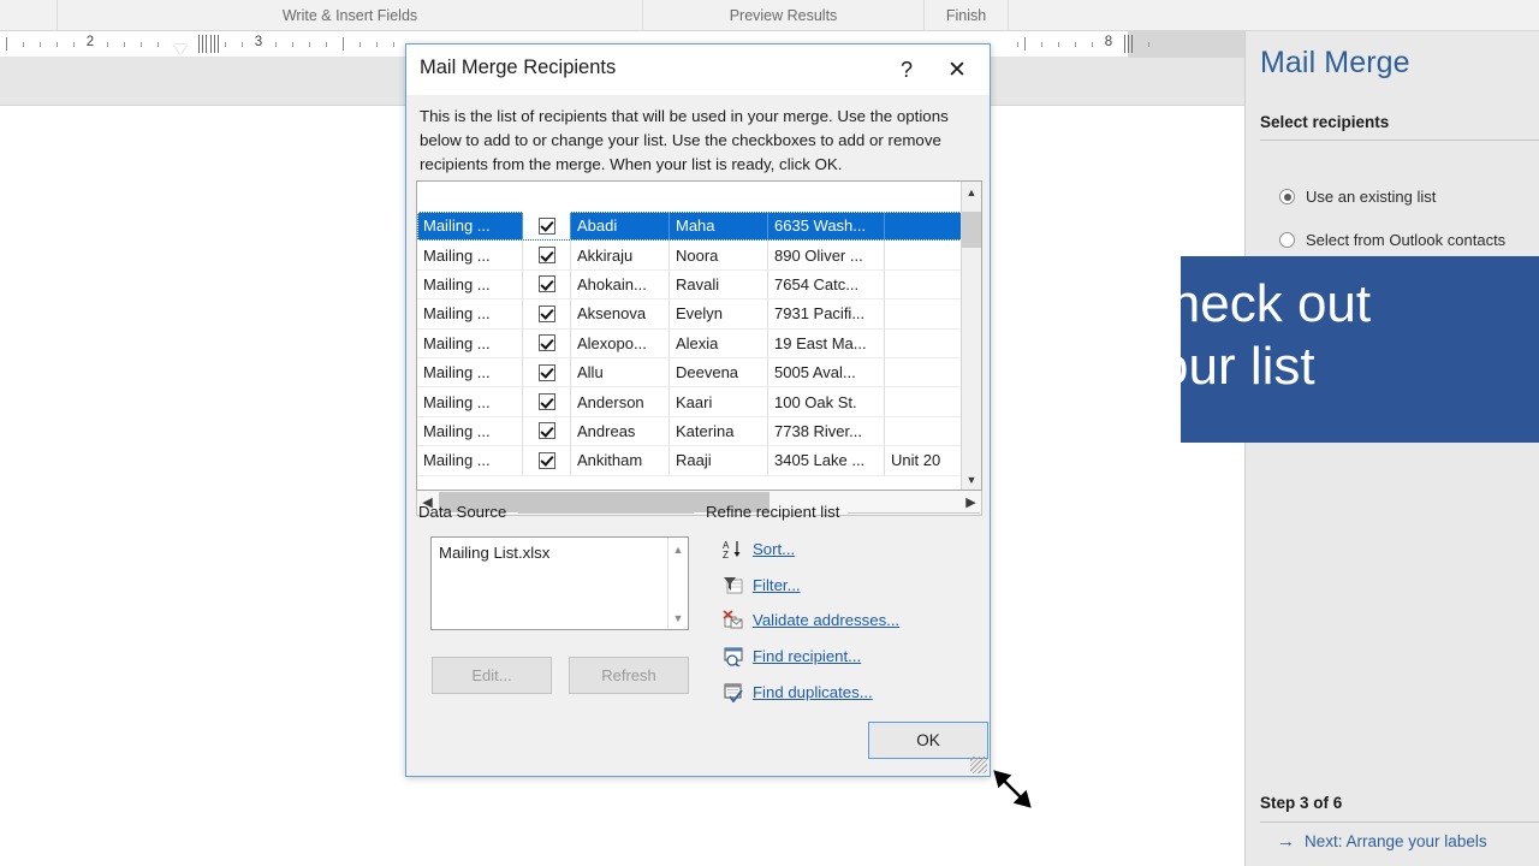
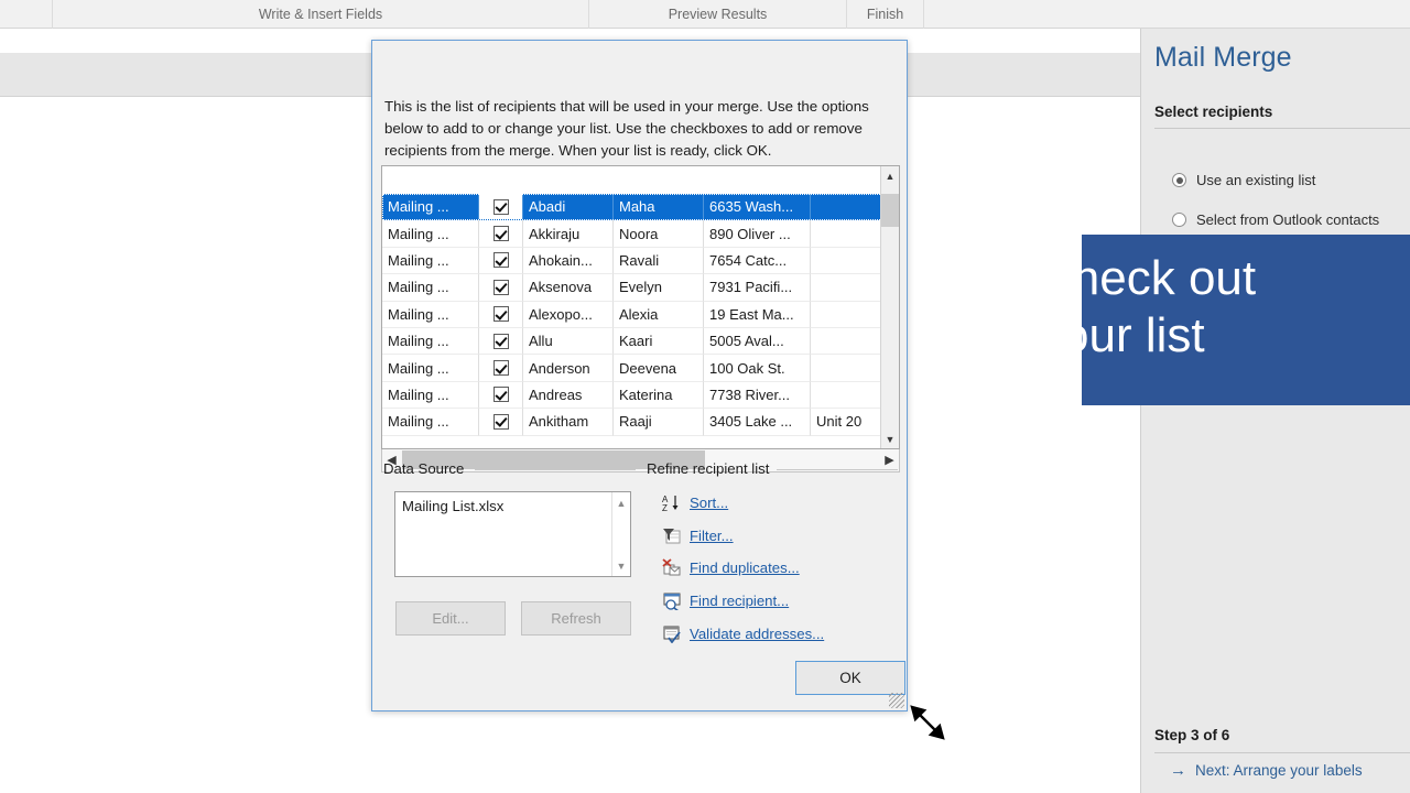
  Write & Insert Fields
  Preview Results
  Finish
- 2
- 3
- 8
  Mail Merge
  Select recipients
  Use an existing list
  Select from Outlook contacts
  Step 3 of 6
  →
  Next: Arrange your labels
  heck out
  ur list
- Mail Merge Recipients
- ?
- ✕
  This is the list of recipients that will be used in your merge. Use the options below to add to or change your list. Use the checkboxes to add or remove recipients from the merge. When your list is ready, click OK.
  Mailing ...
  Abadi
  Maha
  6635 Wash...
  Mailing ...
  Akkiraju
  Noora
  890 Oliver ...
  Mailing ...
  Ahokain...
  Ravali
  7654 Catc...
  Mailing ...
  Aksenova
  Evelyn
  7931 Pacifi...
  Mailing ...
  Alexopo...
  Alexia
  19 East Ma...
  Mailing ...
  Allu
- Deevena
+ Kaari
  5005 Aval...
  Mailing ...
  Anderson
- Kaari
+ Deevena
  100 Oak St.
  Mailing ...
  Andreas
  Katerina
  7738 River...
  Mailing ...
  Ankitham
  Raaji
  3405 Lake ...
  Unit 20
  ▲
  ▼
  ◀
  ▶
  Data Source
  Mailing List.xlsx
  ▲
  ▼
  Edit...
  Refresh
  Refine recipient list
  A
  Z
  Sort...
  Filter...
- Validate addresses...
+ Find duplicates...
  Find recipient...
- Find duplicates...
+ Validate addresses...
  OK
